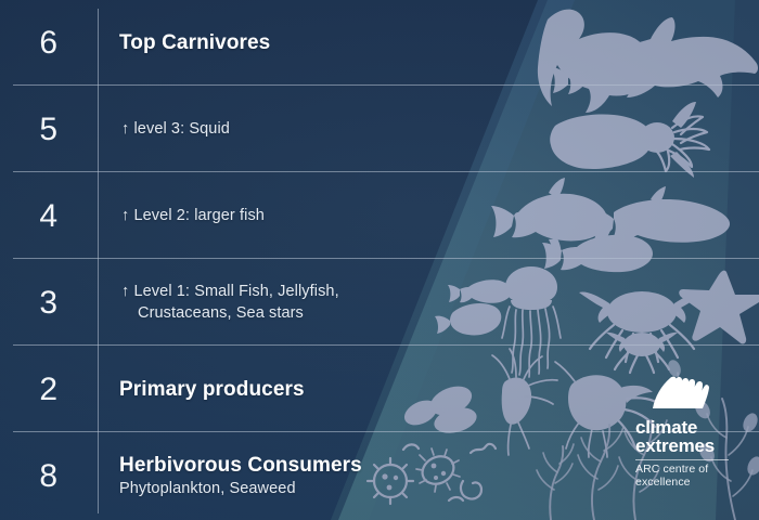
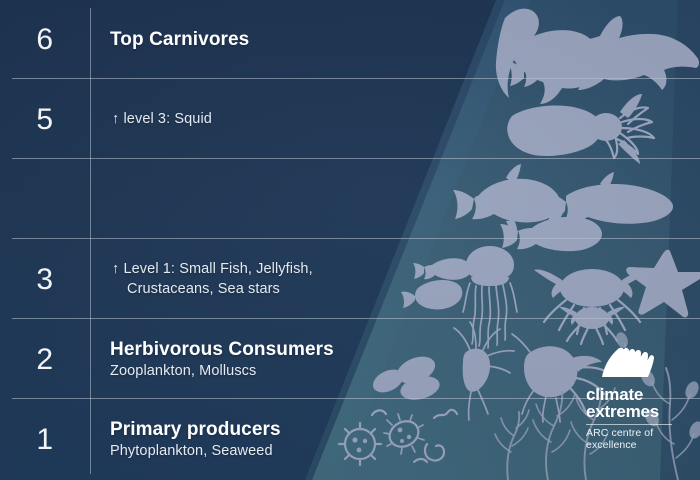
  6
  Top Carnivores
  5
  ↑ level 3: Squid
- 4
- ↑ Level 2: larger fish
  3
  ↑ Level 1: Small Fish, Jellyfish,
  Crustaceans, Sea stars
  2
- Primary producers
+ Herbivorous Consumers
+ Zooplankton, Molluscs
- 8
+ 1
- Herbivorous Consumers
+ Primary producers
  Phytoplankton, Seaweed
  climate
  extremes
  ARC centre of
  excellence
